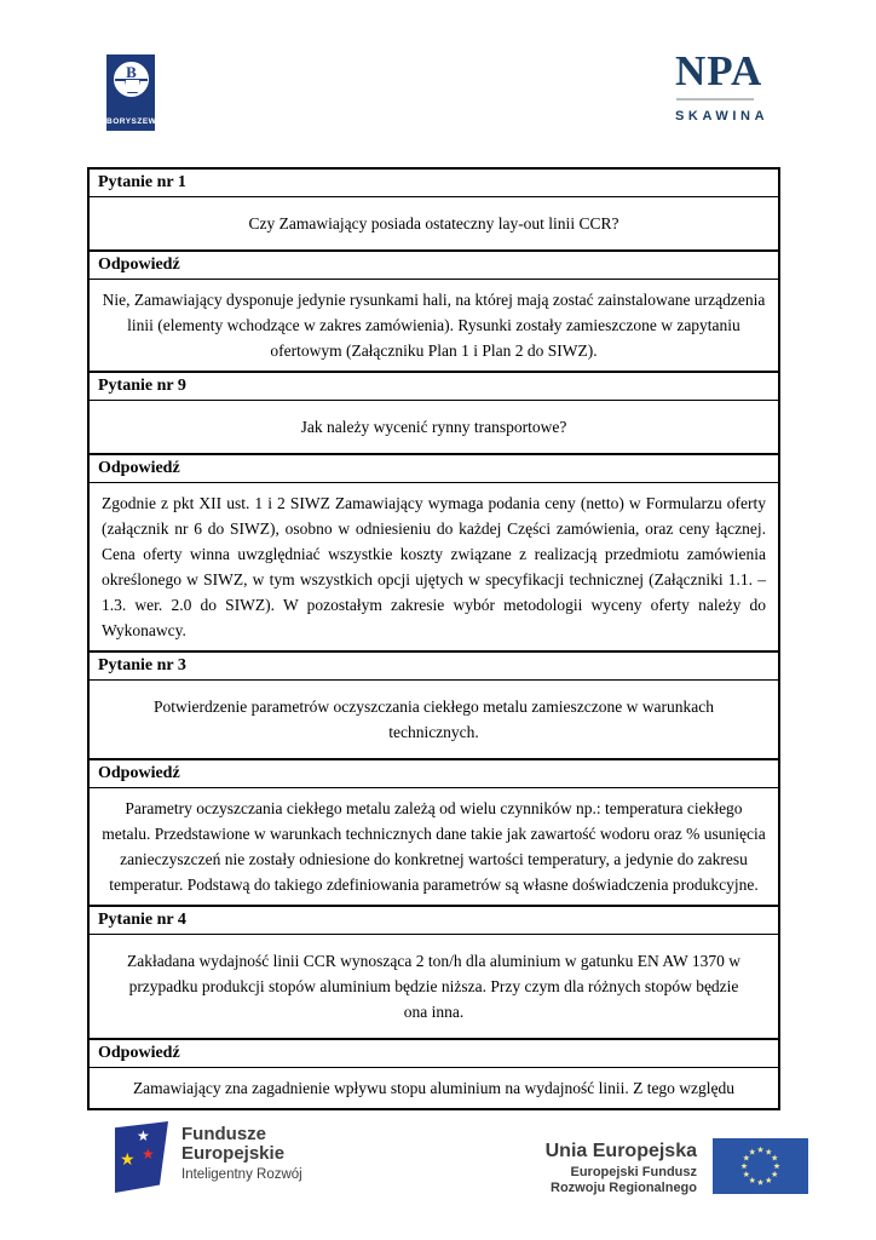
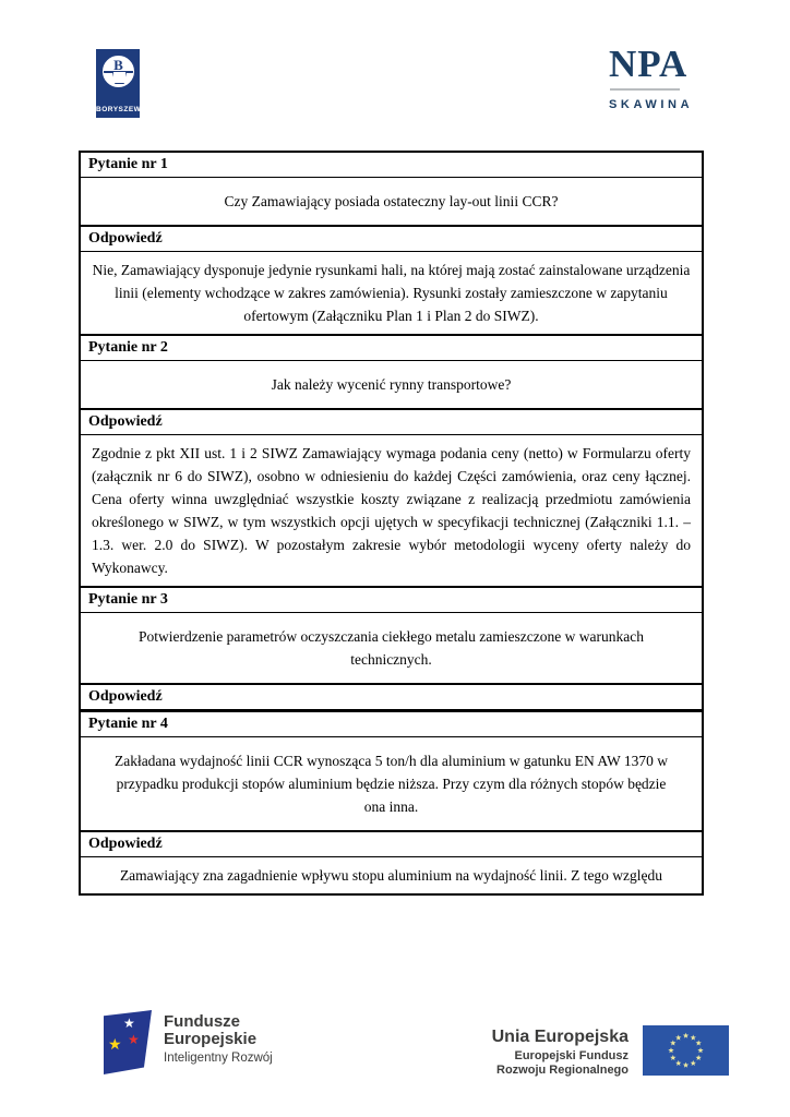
  B
  NPA
  SKAWINA
  Pytanie nr 1
  Czy Zamawiający posiada ostateczny lay-out linii CCR?
  Odpowiedź
  Nie, Zamawiający dysponuje jedynie rysunkami hali, na której mają zostać zainstalowane urządzenia linii (elementy wchodzące w zakres zamówienia). Rysunki zostały zamieszczone w zapytaniu ofertowym (Załączniku Plan 1 i Plan 2 do SIWZ).
- Pytanie nr 9
+ Pytanie nr 2
  Jak należy wycenić rynny transportowe?
  Odpowiedź
  Zgodnie z pkt XII ust. 1 i 2 SIWZ Zamawiający wymaga podania ceny (netto) w Formularzu oferty (załącznik nr 6 do SIWZ), osobno w odniesieniu do każdej Części zamówienia, oraz ceny łącznej. Cena oferty winna uwzględniać wszystkie koszty związane z realizacją przedmiotu zamówienia określonego w SIWZ, w tym wszystkich opcji ujętych w specyfikacji technicznej (Załączniki 1.1. – 1.3. wer. 2.0 do SIWZ). W pozostałym zakresie wybór metodologii wyceny oferty należy do Wykonawcy.
  Pytanie nr 3
  Potwierdzenie parametrów oczyszczania ciekłego metalu zamieszczone w warunkach technicznych.
  Odpowiedź
- Parametry oczyszczania ciekłego metalu zależą od wielu czynników np.: temperatura ciekłego metalu. Przedstawione w warunkach technicznych dane takie jak zawartość wodoru oraz % usunięcia zanieczyszczeń nie zostały odniesione do konkretnej wartości temperatury, a jedynie do zakresu temperatur. Podstawą do takiego zdefiniowania parametrów są własne doświadczenia produkcyjne.
  Pytanie nr 4
- Zakładana wydajność linii CCR wynosząca 2 ton/h dla aluminium w gatunku EN AW 1370 w przypadku produkcji stopów aluminium będzie niższa. Przy czym dla różnych stopów będzie ona inna.
+ Zakładana wydajność linii CCR wynosząca 5 ton/h dla aluminium w gatunku EN AW 1370 w przypadku produkcji stopów aluminium będzie niższa. Przy czym dla różnych stopów będzie ona inna.
  Odpowiedź
  Zamawiający zna zagadnienie wpływu stopu aluminium na wydajność linii. Z tego względu
  ★
  ★
  ★
  Fundusze
  Europejskie
  Inteligentny Rozwój
  Unia Europejska
  Europejski Fundusz
  Rozwoju Regionalnego
